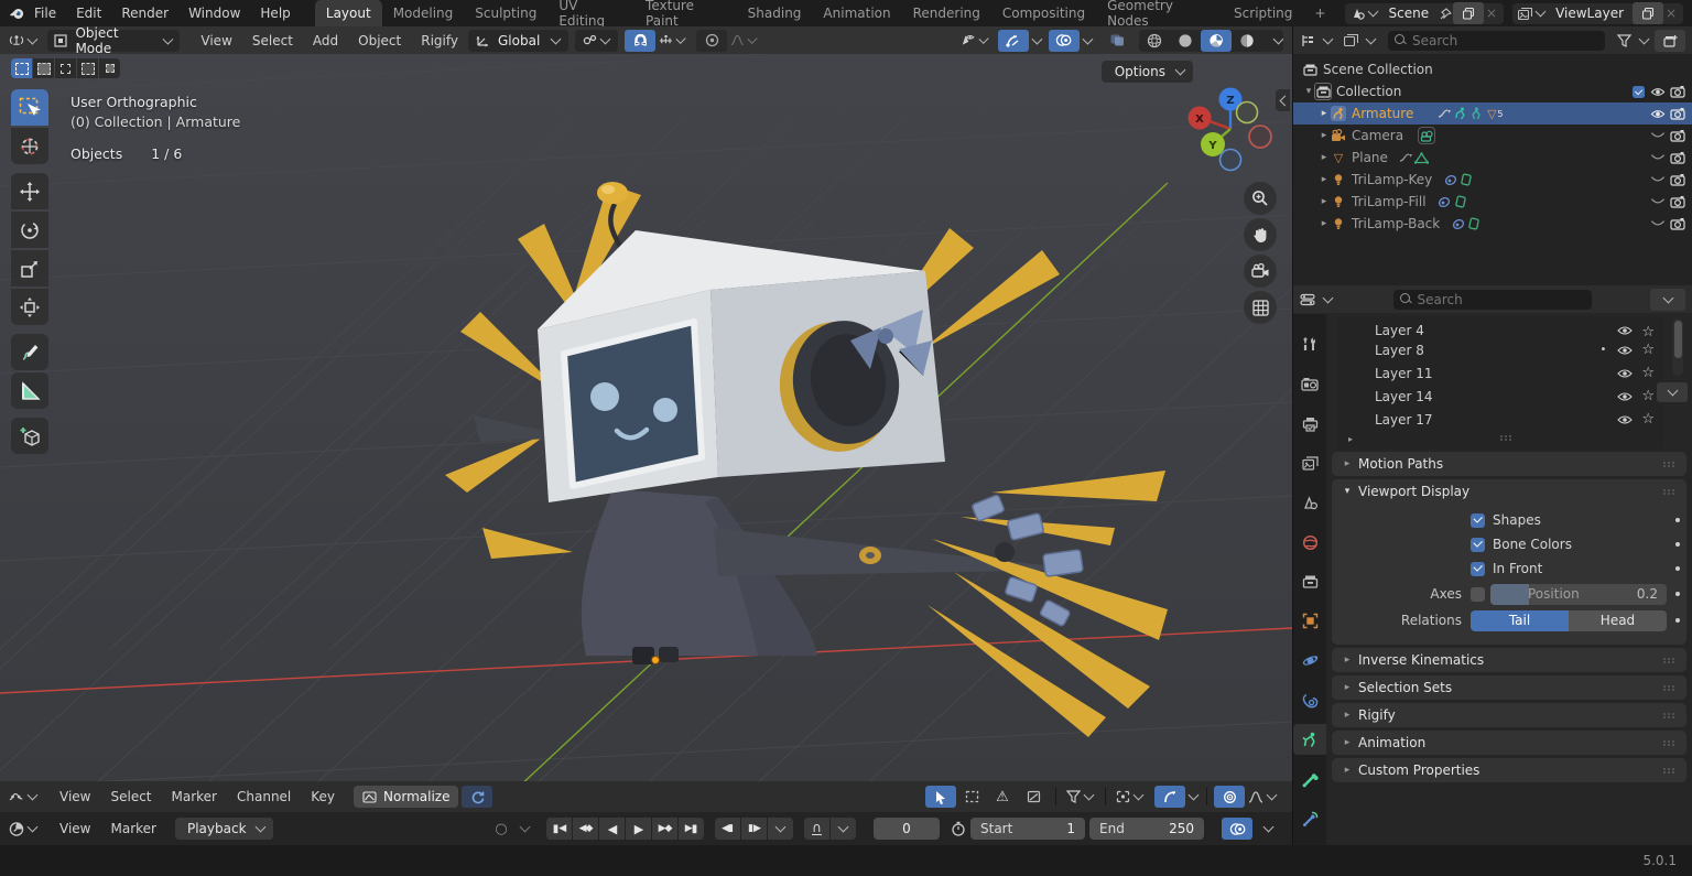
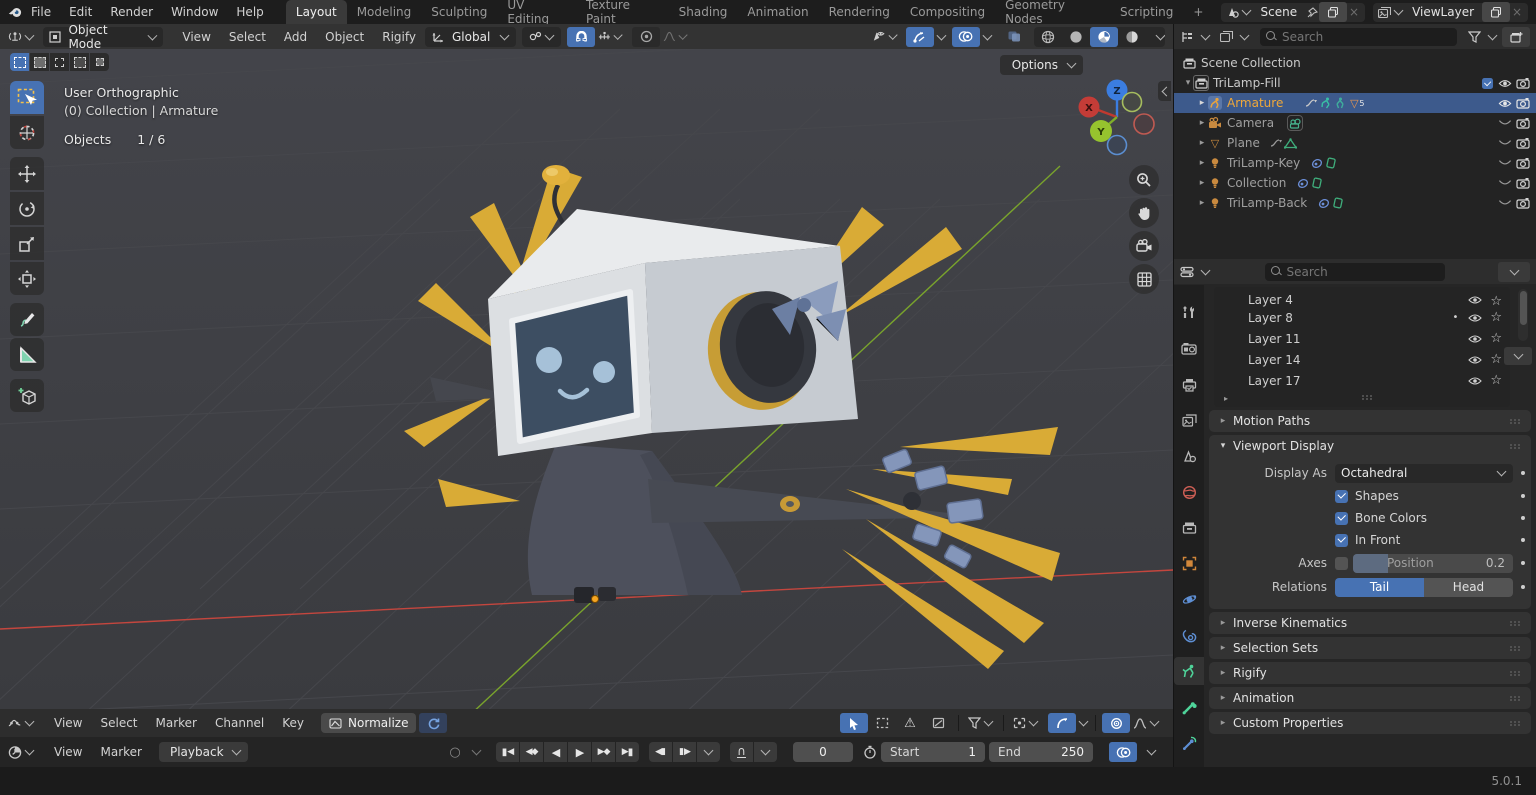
  File
  Edit
  Render
  Window
  Help
  Layout
  Modeling
  Sculpting
  UV Editing
  Texture Paint
  Shading
  Animation
  Rendering
  Compositing
  Geometry Nodes
  Scripting
  +
  Scene
  ×
  ViewLayer
  ×
  Object Mode
  View
  Select
  Add
  Object
  Rigify
  Global
  User Orthographic
  (0) Collection | Armature
  Objects
  1 / 6
  Options
  Z
  X
  Y
  Search
  Scene Collection
  ▾
- Collection
+ TriLamp-Fill
  ▸
  Armature
  ▽
  5
  ▸
  Camera
  ▸
  ▽
  Plane
  ▸
  TriLamp-Key
  ▸
- TriLamp-Fill
+ Collection
  ▸
  TriLamp-Back
  Search
  Layer 4
  ☆
  Layer 8
  •
  ☆
  Layer 11
  ☆
  Layer 14
  ☆
  Layer 17
  ☆
  ▸
  ▸
  Motion Paths
  ▾
  Viewport Display
+ Display As
+ Octahedral
  Shapes
  Bone Colors
  In Front
  Axes
  Position
  0.2
  Relations
  Tail
  Head
  ▸
  Inverse Kinematics
  ▸
  Selection Sets
  ▸
  Rigify
  ▸
  Animation
  ▸
  Custom Properties
  View
  Select
  Marker
  Channel
  Key
  Normalize
  ⚠
  View
  Marker
  Playback
  ○
  ▮
  ◀
  ◀
  ◆
  ◀
  ▶
  ▶
  ◆
  ▶
  ▮
  ◀
  ▮
  ▮
  ▶
  ∩
  0
  Start
  1
  End
  250
  5.0.1
